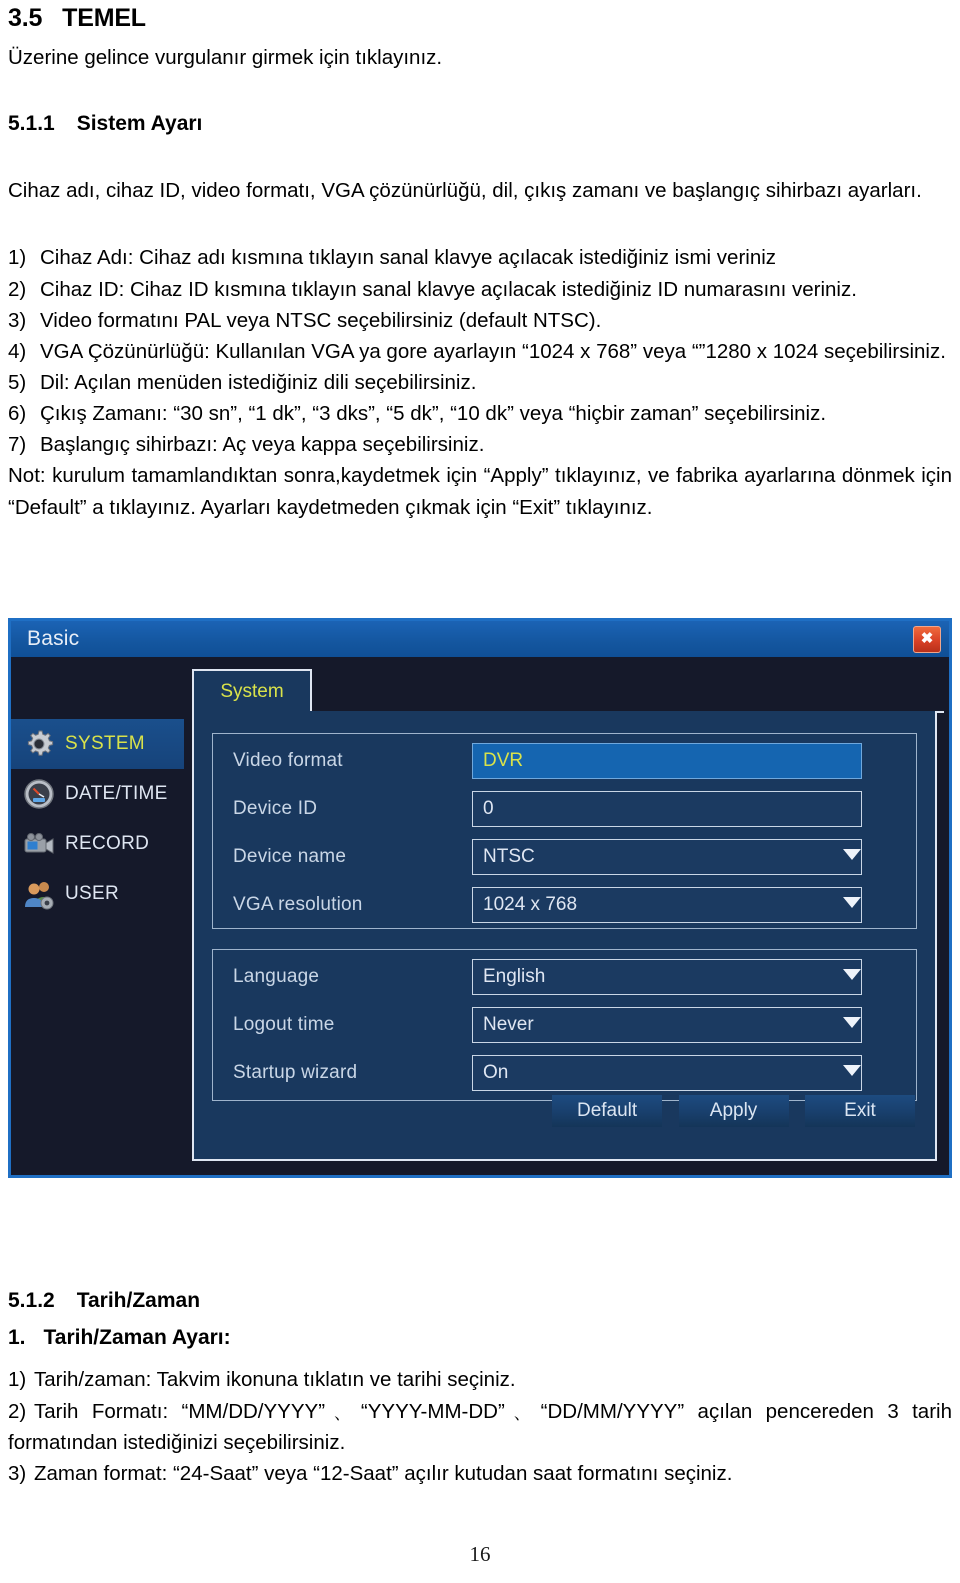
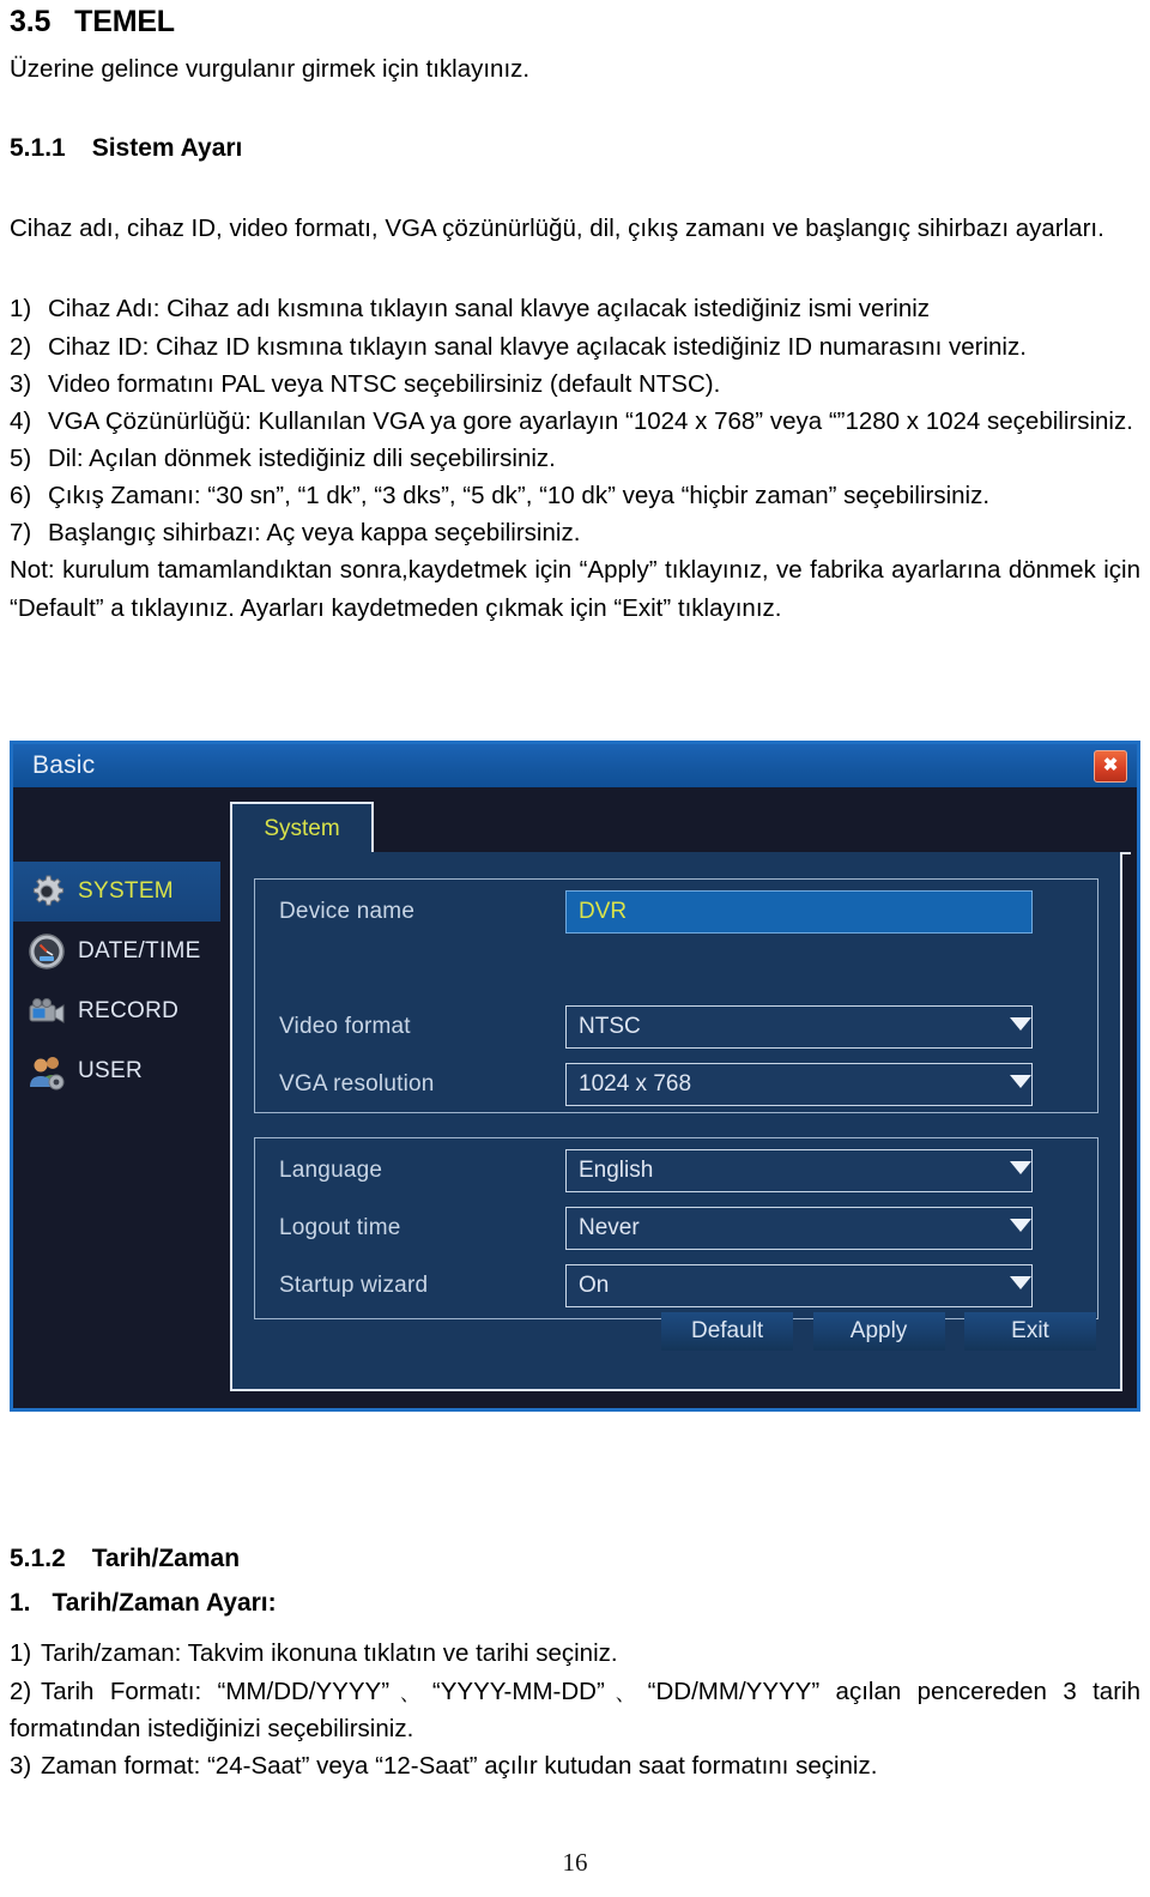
  3.5 TEMEL
  Üzerine gelince vurgulanır girmek için tıklayınız.
  5.1.1 Sistem Ayarı
  Cihaz adı, cihaz ID, video formatı, VGA çözünürlüğü, dil, çıkış zamanı ve başlangıç sihirbazı ayarları.
  1) Cihaz Adı: Cihaz adı kısmına tıklayın sanal klavye açılacak istediğiniz ismi veriniz
  2) Cihaz ID: Cihaz ID kısmına tıklayın sanal klavye açılacak istediğiniz ID numarasını veriniz.
  3) Video formatını PAL veya NTSC seçebilirsiniz (default NTSC).
  4) VGA Çözünürlüğü: Kullanılan VGA ya gore ayarlayın “1024 x 768” veya “”1280 x 1024 seçebilirsiniz.
- 5) Dil: Açılan menüden istediğiniz dili seçebilirsiniz.
+ 5) Dil: Açılan dönmek istediğiniz dili seçebilirsiniz.
  6) Çıkış Zamanı: “30 sn”, “1 dk”, “3 dks”, “5 dk”, “10 dk” veya “hiçbir zaman” seçebilirsiniz.
  7) Başlangıç sihirbazı: Aç veya kappa seçebilirsiniz.
  Not: kurulum tamamlandıktan sonra,kaydetmek için “Apply” tıklayınız, ve fabrika ayarlarına dönmek için “Default” a tıklayınız. Ayarları kaydetmeden çıkmak için “Exit” tıklayınız.
  Basic
  ✖
  SYSTEM
  DATE/TIME
  RECORD
  USER
  System
- Video format
+ Device name
  DVR
- Device ID
- 0
- Device name
+ Video format
  NTSC
  VGA resolution
  1024 x 768
  Language
  English
  Logout time
  Never
  Startup wizard
  On
  Default Apply Exit
  5.1.2 Tarih/Zaman
  1. Tarih/Zaman Ayarı:
  1) Tarih/zaman: Takvim ikonuna tıklatın ve tarihi seçiniz.
  2) Tarih Formatı: “MM/DD/YYYY”、“YYYY-MM-DD”、“DD/MM/YYYY” açılan pencereden 3 tarih formatından istediğinizi seçebilirsiniz.
  3) Zaman format: “24-Saat” veya “12-Saat” açılır kutudan saat formatını seçiniz.
  16
